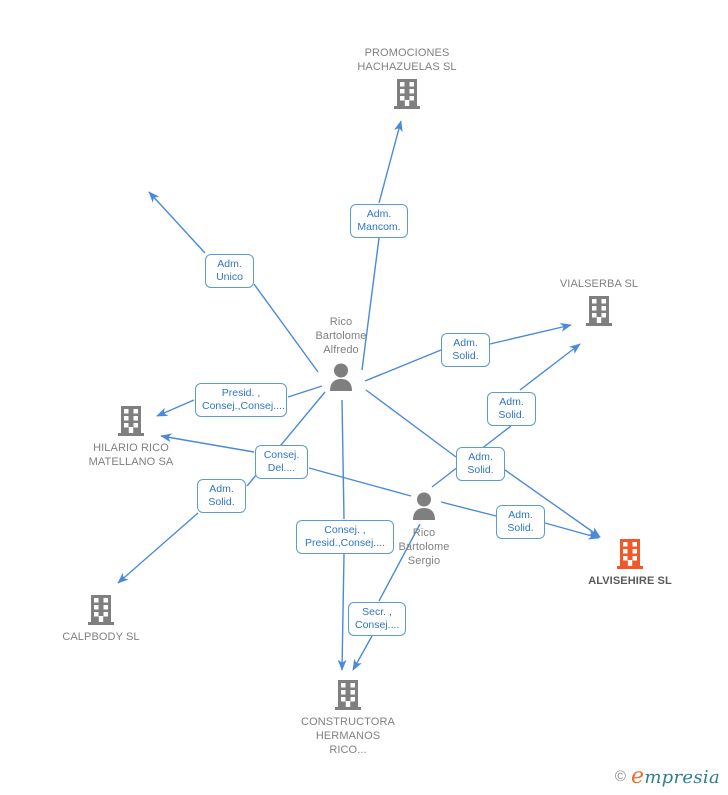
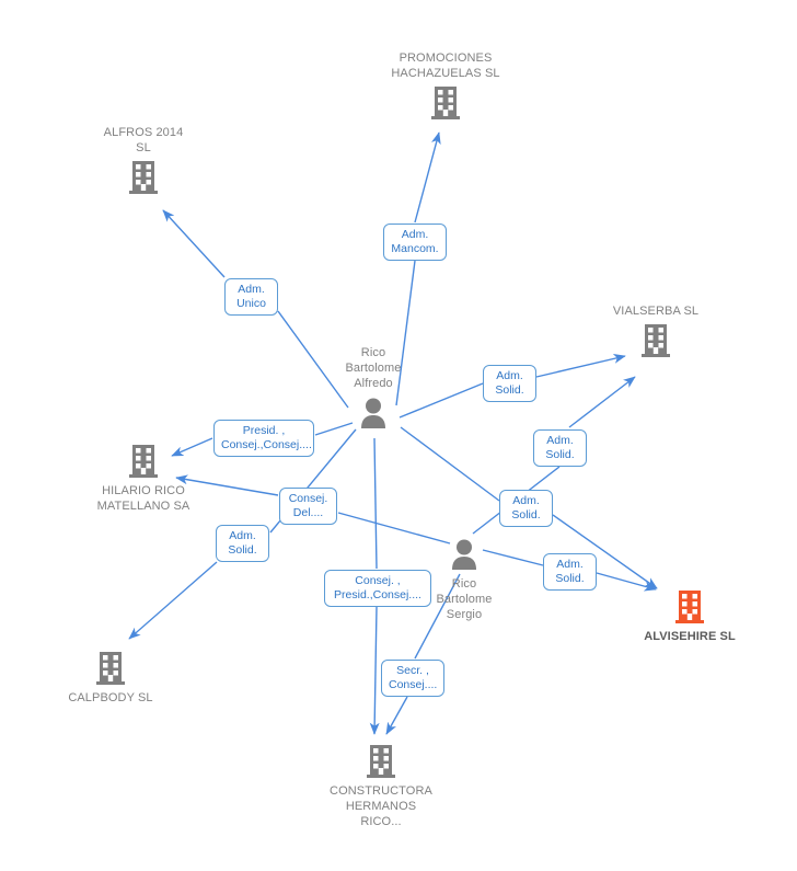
  PROMOCIONES
  HACHAZUELAS SL
+ ALFROS 2014
+ SL
  VIALSERBA SL
  HILARIO RICO
  MATELLANO SA
  CALPBODY SL
  ALVISEHIRE SL
  CONSTRUCTORA
  HERMANOS
  RICO...
  Rico
  Bartolome
  Alfredo
  Rico
  Bartolome
  Sergio
  Adm.
  Mancom.
  Adm.
  Unico
  Adm.
  Solid.
  Adm.
  Solid.
  Presid. ,
  Consej.,Consej....
  Adm.
  Solid.
  Consej.
  Del....
  Adm.
  Solid.
  Adm.
  Solid.
  Consej. ,
  Presid.,Consej....
  Secr. ,
  Consej....
- ©
- empresia
